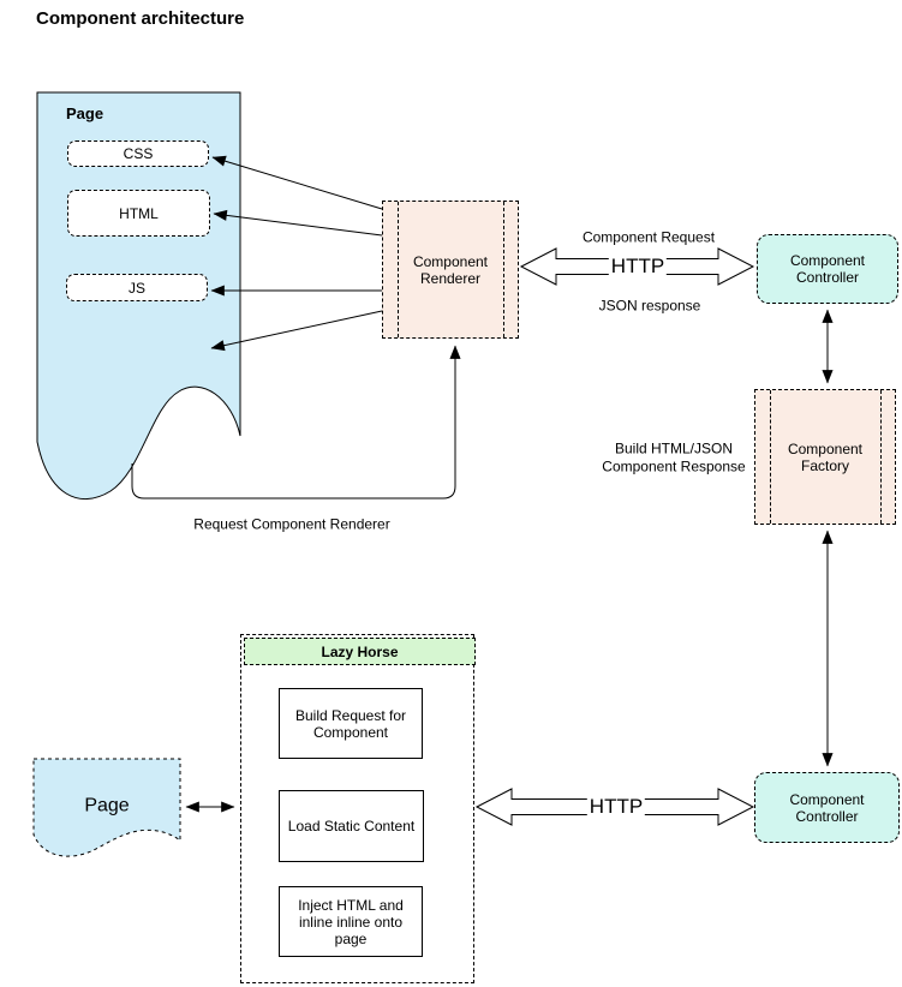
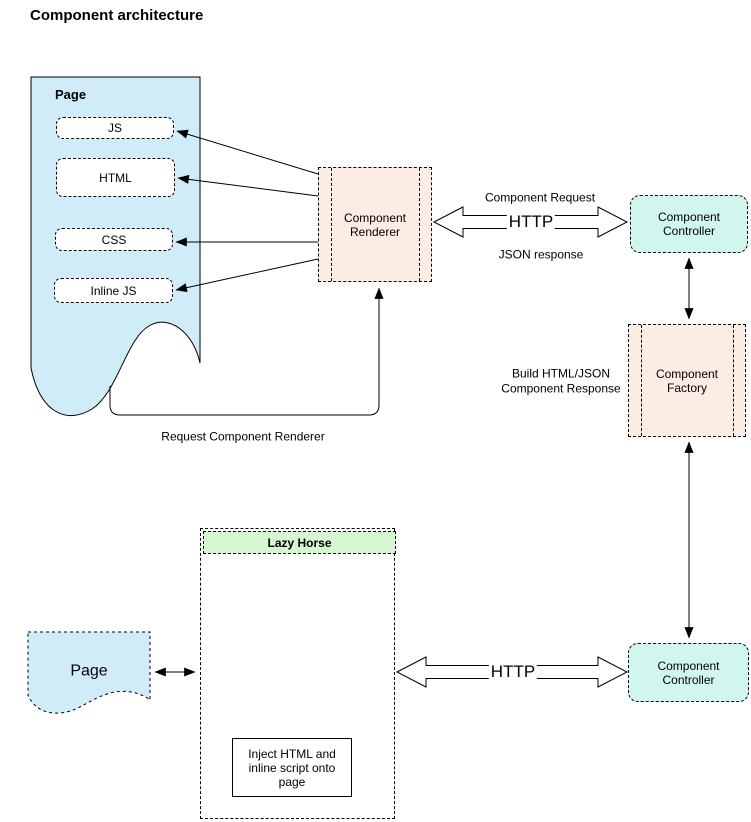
  Component architecture
  Page
- CSS
+ JS
  HTML
- JS
+ CSS
+ Inline JS
  Component Renderer
  Component Request
  HTTP
  JSON response
  Component Controller
  Component Factory
  Build HTML/JSON
  Component Response
  Request Component Renderer
  Lazy Horse
- Build Request for Component
- Load Static Content
- Inject HTML and inline inline onto page
+ Inject HTML and inline script onto page
  Page
  HTTP
  Component Controller
